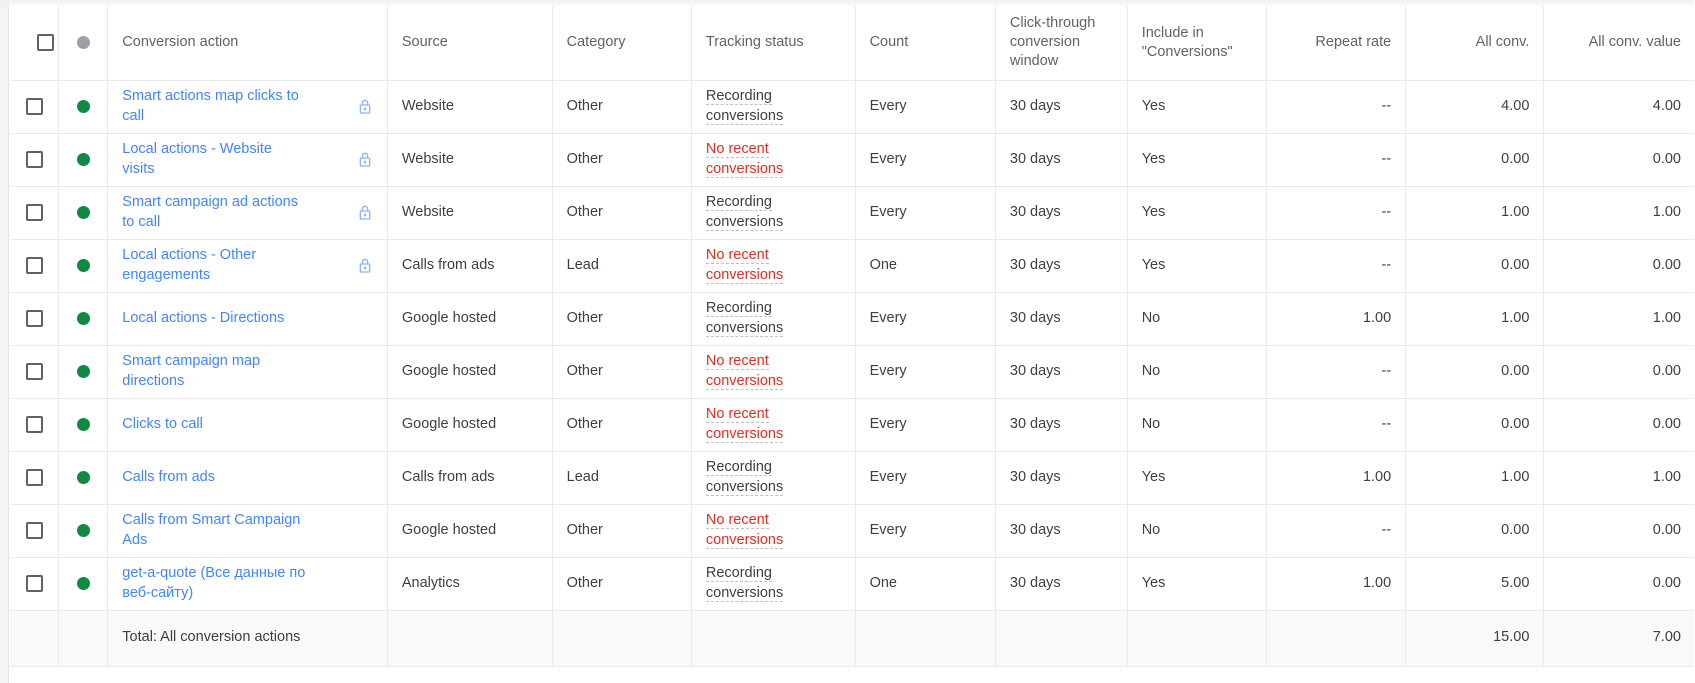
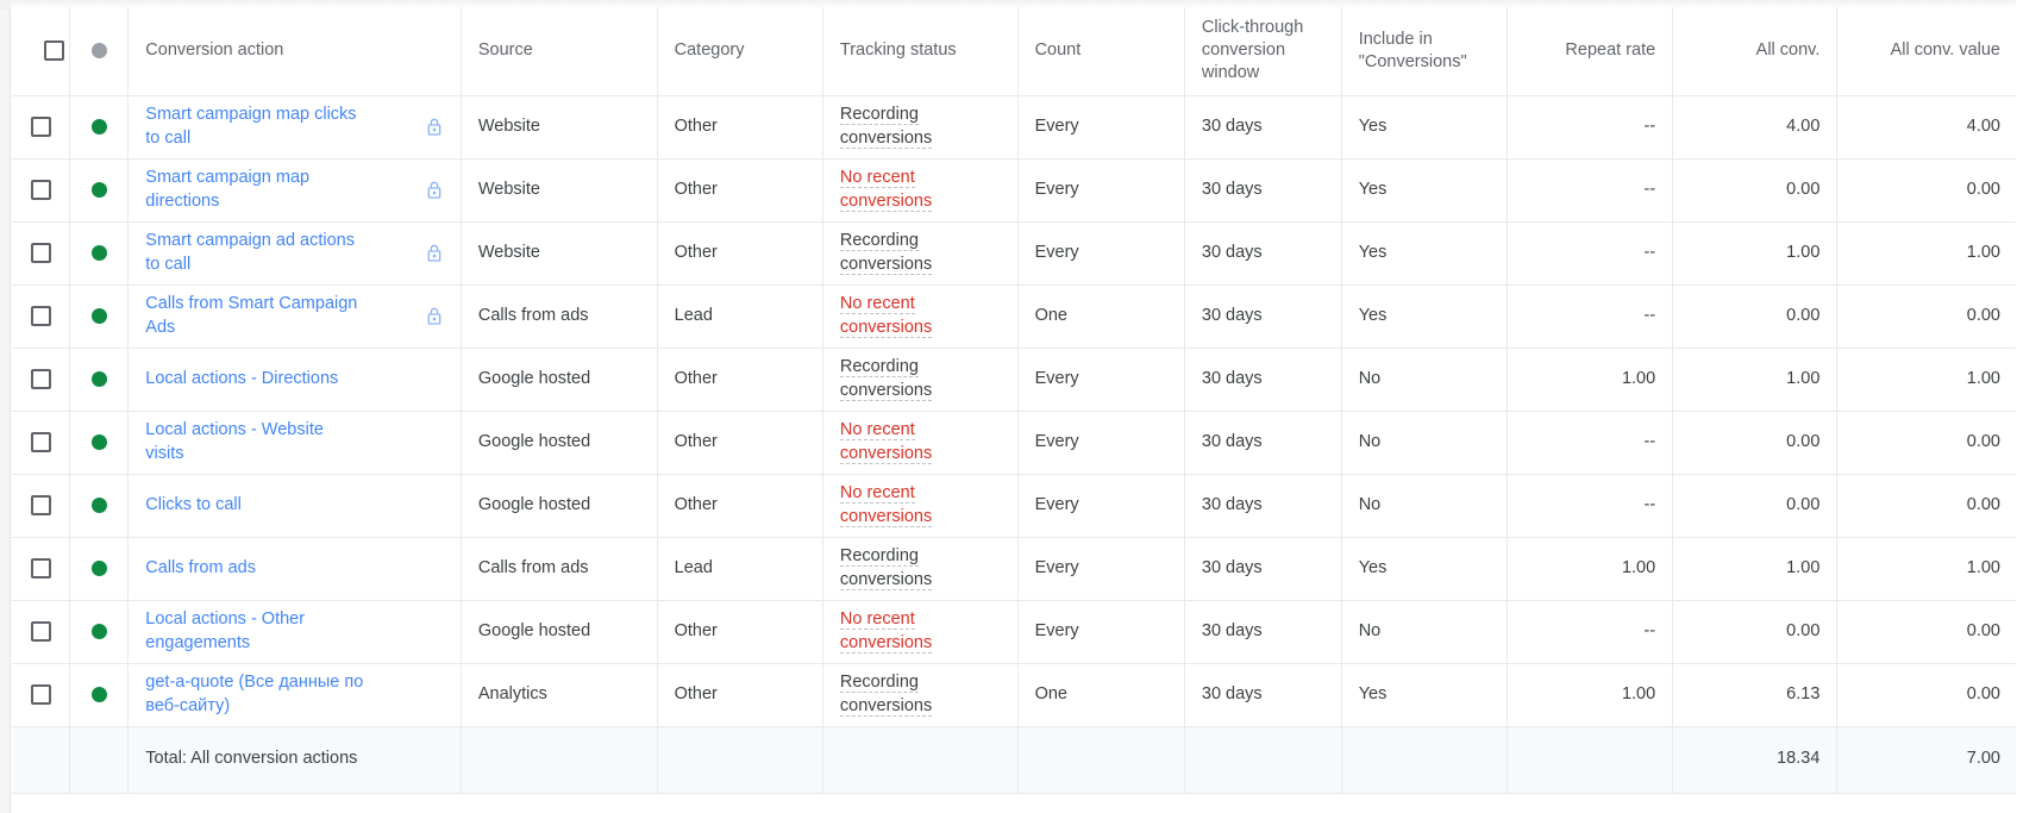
  		Conversion action	Source	Category	Tracking status	Count	Click-through conversion window	Include in "Conversions"	Repeat rate	All conv.	All conv. value
- 		Smart actions map clicks to call	Website	Other	Recording conversions	Every	30 days	Yes	--	4.00	4.00
+ 		Smart campaign map clicks to call	Website	Other	Recording conversions	Every	30 days	Yes	--	4.00	4.00
- 		Local actions - Website visits	Website	Other	No recent conversions	Every	30 days	Yes	--	0.00	0.00
+ 		Smart campaign map directions	Website	Other	No recent conversions	Every	30 days	Yes	--	0.00	0.00
  		Smart campaign ad actions to call	Website	Other	Recording conversions	Every	30 days	Yes	--	1.00	1.00
- 		Local actions - Other engagements	Calls from ads	Lead	No recent conversions	One	30 days	Yes	--	0.00	0.00
+ 		Calls from Smart Campaign Ads	Calls from ads	Lead	No recent conversions	One	30 days	Yes	--	0.00	0.00
  		Local actions - Directions	Google hosted	Other	Recording conversions	Every	30 days	No	1.00	1.00	1.00
- 		Smart campaign map directions	Google hosted	Other	No recent conversions	Every	30 days	No	--	0.00	0.00
+ 		Local actions - Website visits	Google hosted	Other	No recent conversions	Every	30 days	No	--	0.00	0.00
  		Clicks to call	Google hosted	Other	No recent conversions	Every	30 days	No	--	0.00	0.00
  		Calls from ads	Calls from ads	Lead	Recording conversions	Every	30 days	Yes	1.00	1.00	1.00
- 		Calls from Smart Campaign Ads	Google hosted	Other	No recent conversions	Every	30 days	No	--	0.00	0.00
+ 		Local actions - Other engagements	Google hosted	Other	No recent conversions	Every	30 days	No	--	0.00	0.00
- 		get-a-quote (Все данные по веб-сайту)	Analytics	Other	Recording conversions	One	30 days	Yes	1.00	5.00	0.00
+ 		get-a-quote (Все данные по веб-сайту)	Analytics	Other	Recording conversions	One	30 days	Yes	1.00	6.13	0.00
- 		Total: All conversion actions								15.00	7.00
+ 		Total: All conversion actions								18.34	7.00
